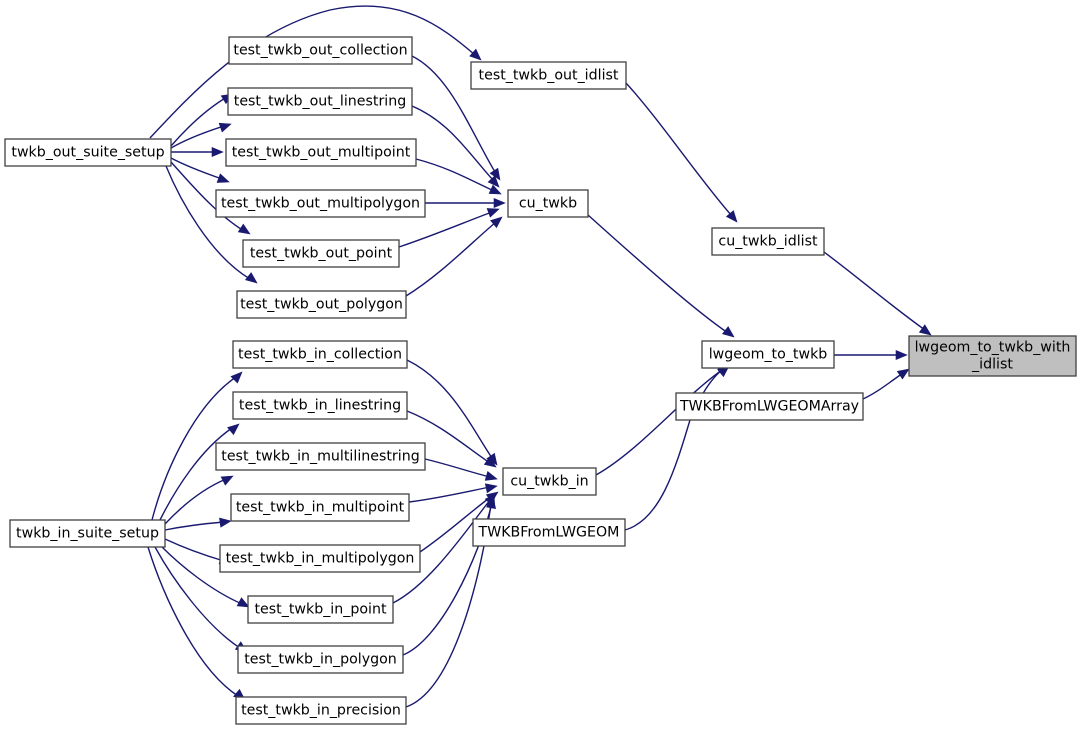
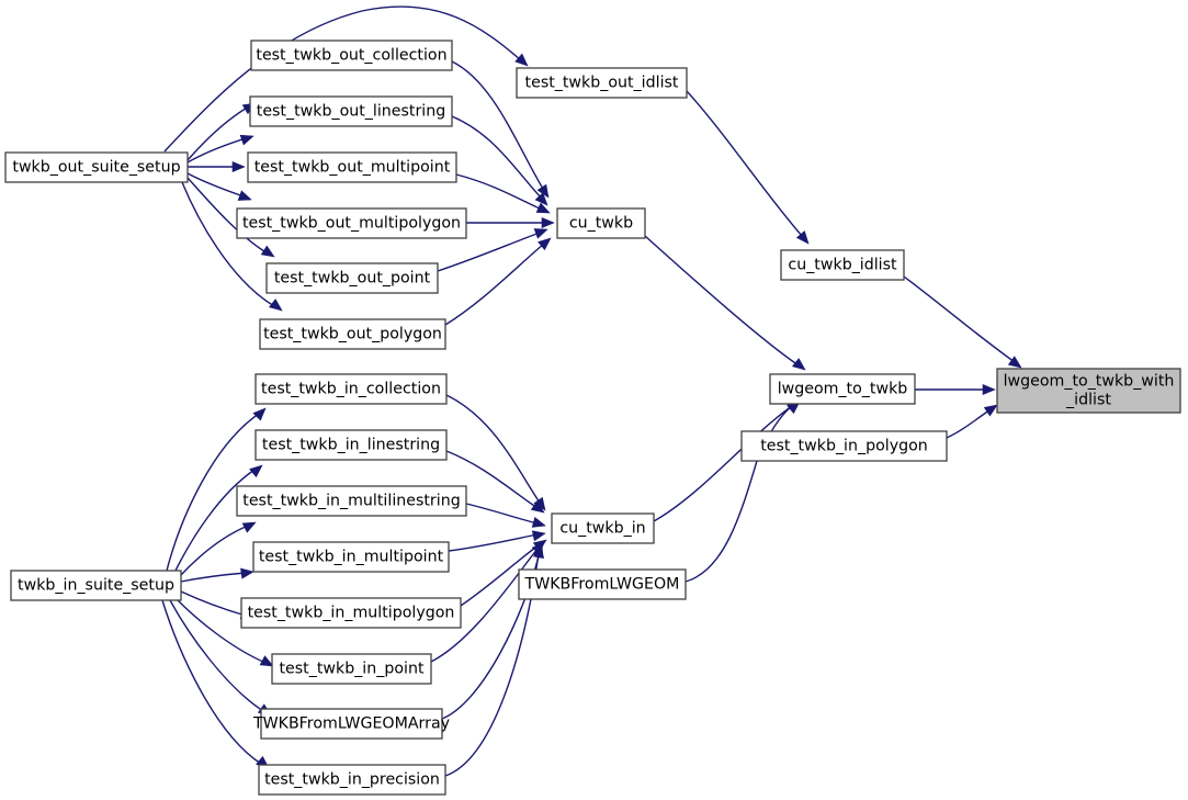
  twkb_out_suite_setup
  test_twkb_out_collection
  test_twkb_out_linestring
  test_twkb_out_multipoint
  test_twkb_out_multipolygon
  test_twkb_out_point
  test_twkb_out_polygon
  test_twkb_out_idlist
  cu_twkb
  cu_twkb_idlist
  lwgeom_to_twkb
- TWKBFromLWGEOMArray
+ test_twkb_in_polygon
  lwgeom_to_twkb_with
  _idlist
  twkb_in_suite_setup
  test_twkb_in_collection
  test_twkb_in_linestring
  test_twkb_in_multilinestring
  test_twkb_in_multipoint
  test_twkb_in_multipolygon
  test_twkb_in_point
- test_twkb_in_polygon
+ TWKBFromLWGEOMArray
  test_twkb_in_precision
  cu_twkb_in
  TWKBFromLWGEOM
